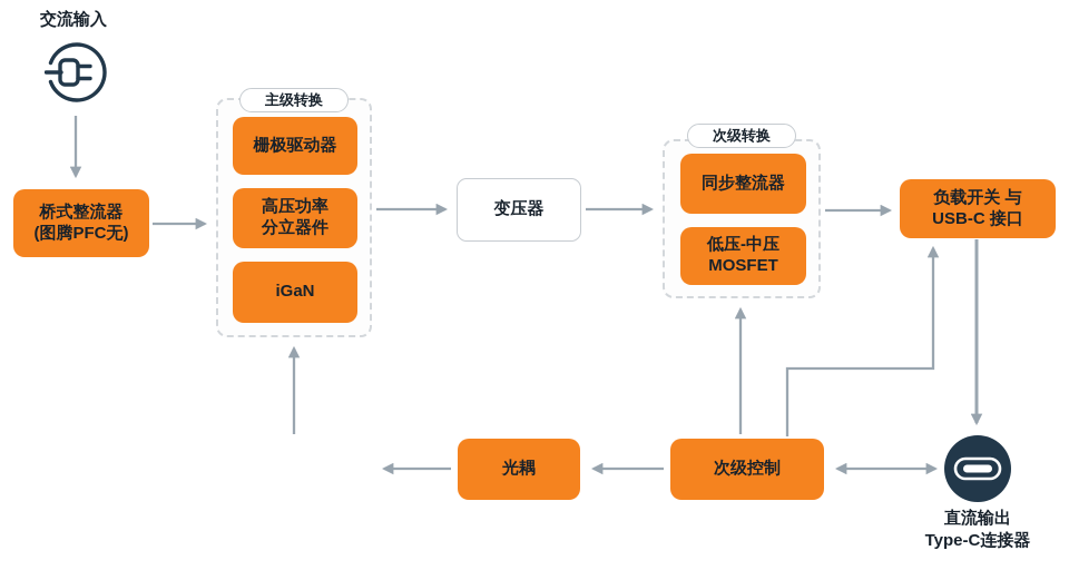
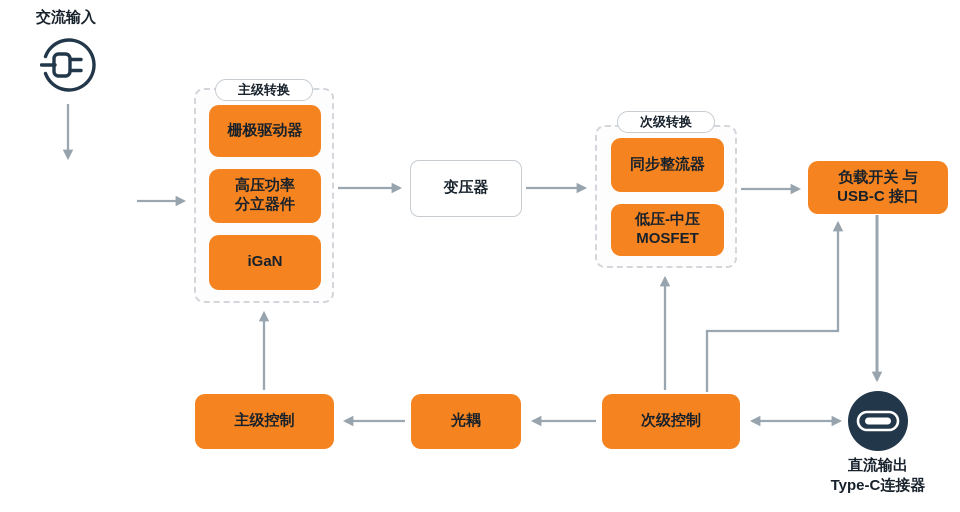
  交流输入
- 桥式整流器
- (图腾PFC无)
  主级转换
  栅极驱动器
  高压功率
  分立器件
  iGaN
  变压器
  次级转换
  同步整流器
  低压-中压
  MOSFET
  负载开关 与
  USB-C 接口
+ 主级控制
  光耦
  次级控制
  直流输出
  Type-C连接器
